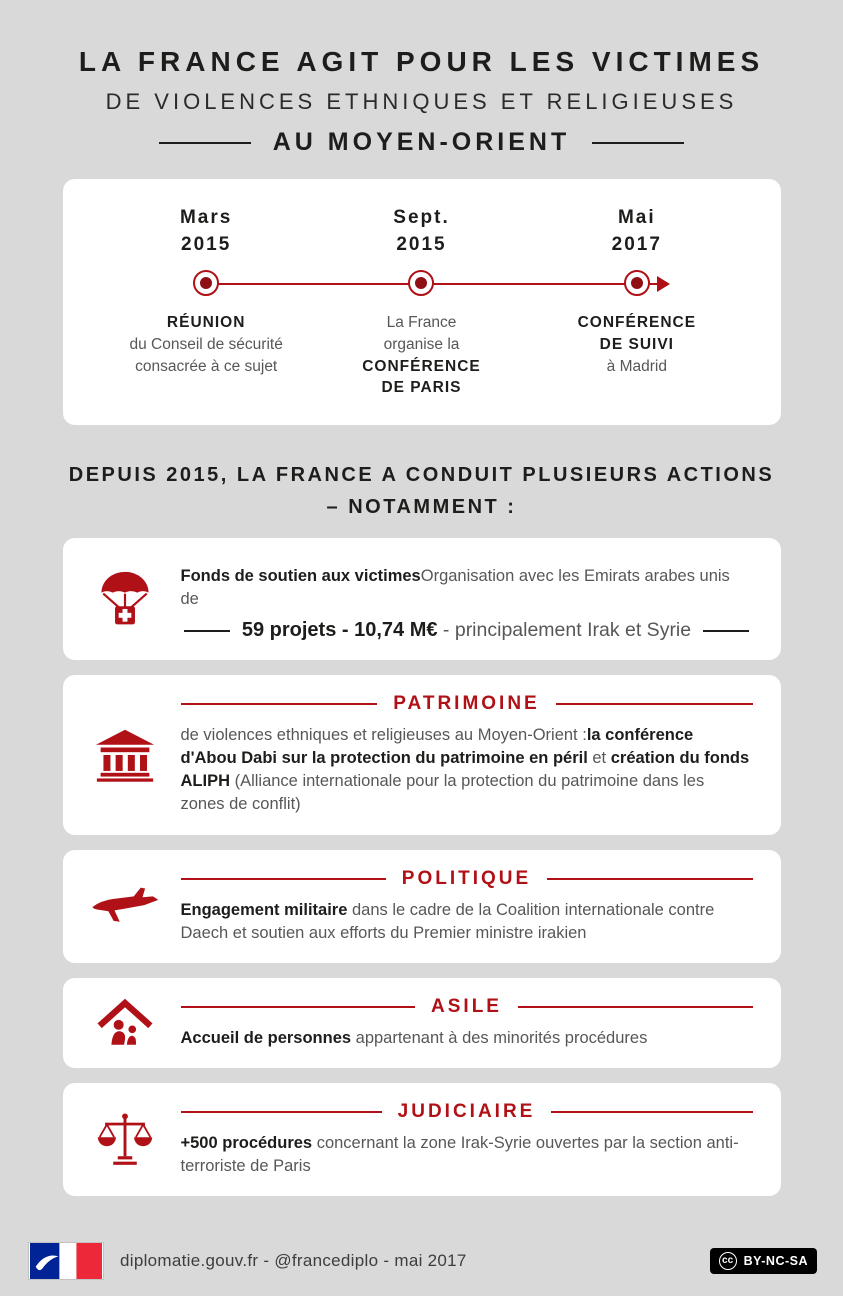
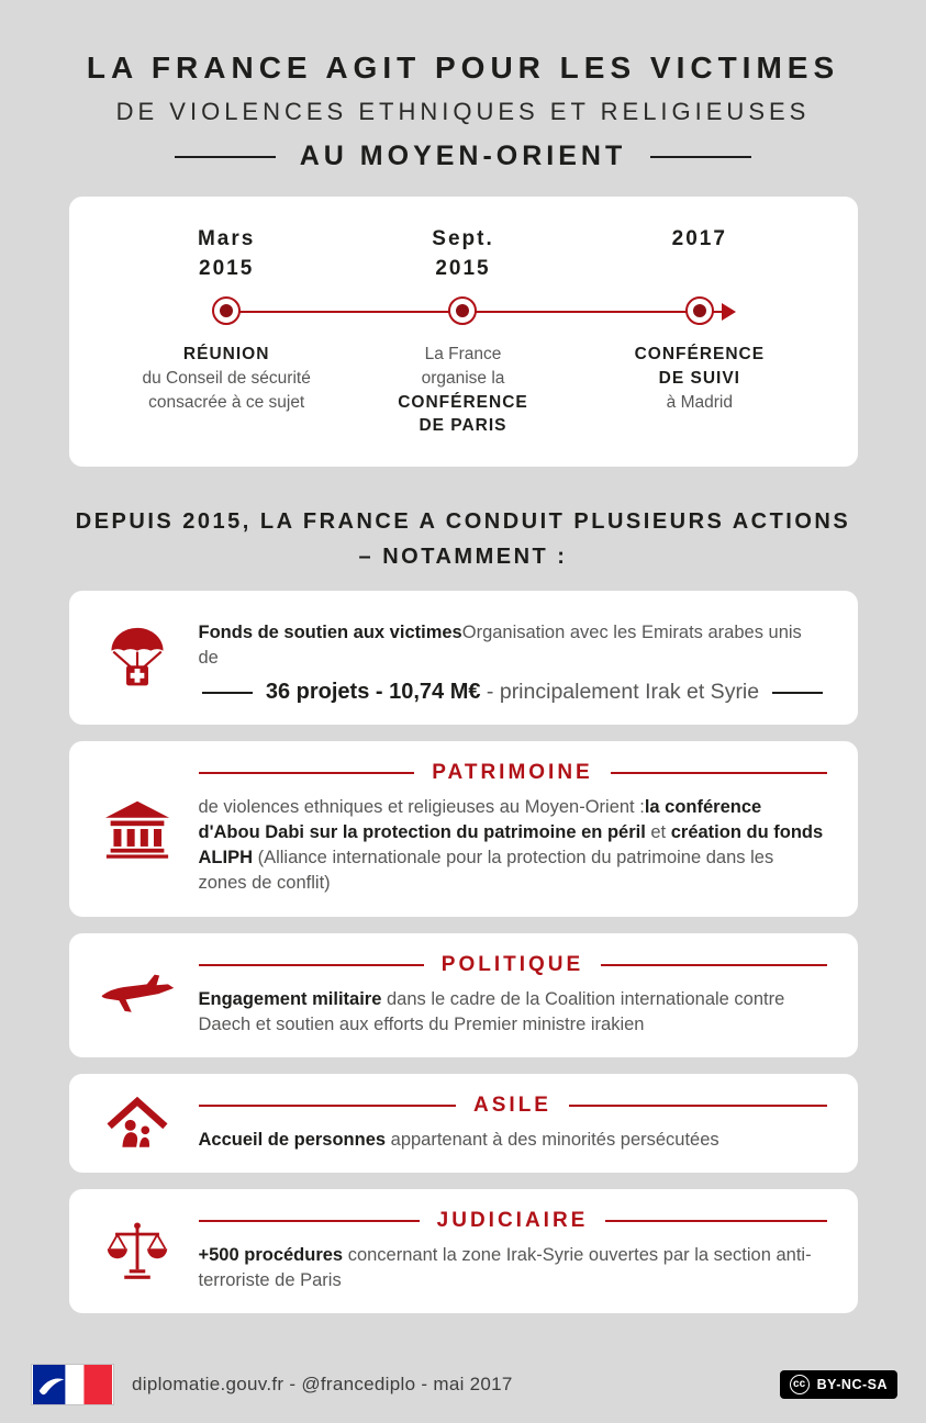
  LA FRANCE AGIT POUR LES VICTIMES
  DE VIOLENCES ETHNIQUES ET RELIGIEUSES
  AU MOYEN-ORIENT
  Mars
  2015
  Sept.
  2015
- Mai
  2017
  RÉUNION
  du Conseil de sécurité
  consacrée à ce sujet
  La France
  organise la
  CONFÉRENCE
  DE PARIS
  CONFÉRENCE
  DE SUIVI
  à Madrid
  DEPUIS 2015, LA FRANCE A CONDUIT PLUSIEURS ACTIONS
  – NOTAMMENT :
  Fonds de soutien aux victimesOrganisation avec les Emirats arabes unis de
- 59 projets - 10,74 M€ - principalement Irak et Syrie
+ 36 projets - 10,74 M€ - principalement Irak et Syrie
  PATRIMOINE
  de violences ethniques et religieuses au Moyen-Orient :la conférence d'Abou Dabi sur la protection du patrimoine en péril et création du fonds ALIPH (Alliance internationale pour la protection du patrimoine dans les zones de conflit)
  POLITIQUE
  Engagement militaire dans le cadre de la Coalition internationale contre Daech et soutien aux efforts du Premier ministre irakien
  ASILE
- Accueil de personnes appartenant à des minorités procédures
+ Accueil de personnes appartenant à des minorités persécutées
  JUDICIAIRE
  +500 procédures concernant la zone Irak-Syrie ouvertes par la section anti-terroriste de Paris
  diplomatie.gouv.fr - @francediplo - mai 2017
  cc
  BY-NC-SA
